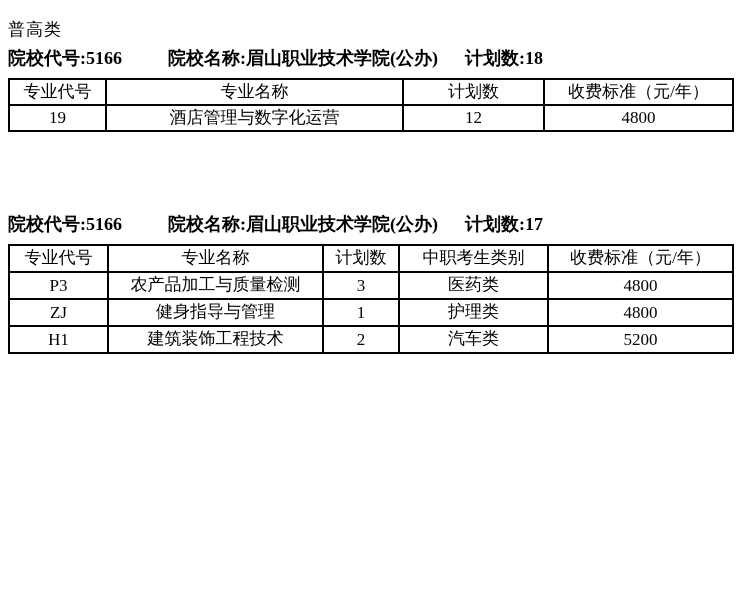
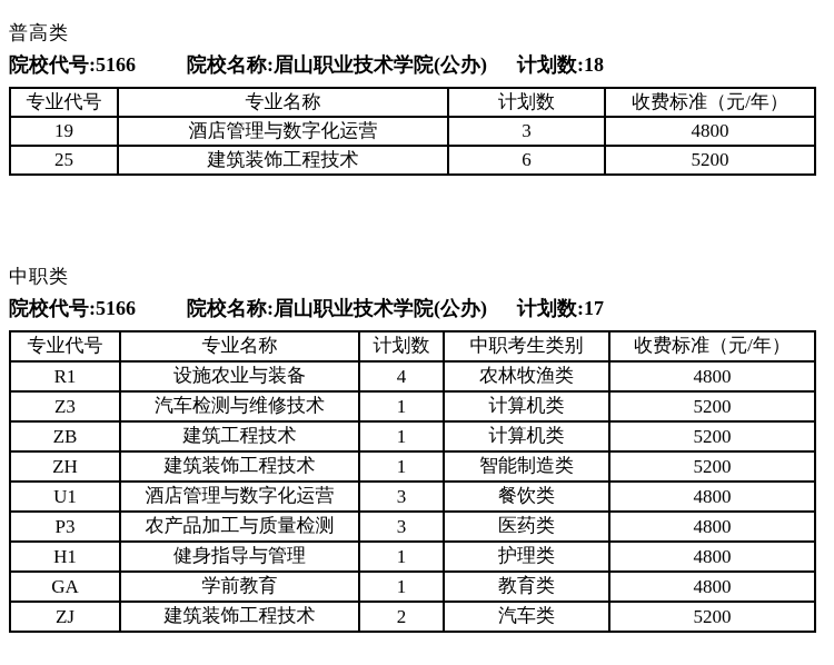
  普高类
  院校代号:5166 院校名称:眉山职业技术学院(公办) 计划数:18
  专业代号	专业名称	计划数	收费标准（元/年）
- 19	酒店管理与数字化运营	12	4800
+ 19	酒店管理与数字化运营	3	4800
+ 25	建筑装饰工程技术	6	5200
+ 中职类
  院校代号:5166 院校名称:眉山职业技术学院(公办) 计划数:17
  专业代号	专业名称	计划数	中职考生类别	收费标准（元/年）
+ R1	设施农业与装备	4	农林牧渔类	4800
+ Z3	汽车检测与维修技术	1	计算机类	5200
+ ZB	建筑工程技术	1	计算机类	5200
+ ZH	建筑装饰工程技术	1	智能制造类	5200
+ U1	酒店管理与数字化运营	3	餐饮类	4800
  P3	农产品加工与质量检测	3	医药类	4800
- ZJ	健身指导与管理	1	护理类	4800
+ H1	健身指导与管理	1	护理类	4800
+ GA	学前教育	1	教育类	4800
- H1	建筑装饰工程技术	2	汽车类	5200
+ ZJ	建筑装饰工程技术	2	汽车类	5200
